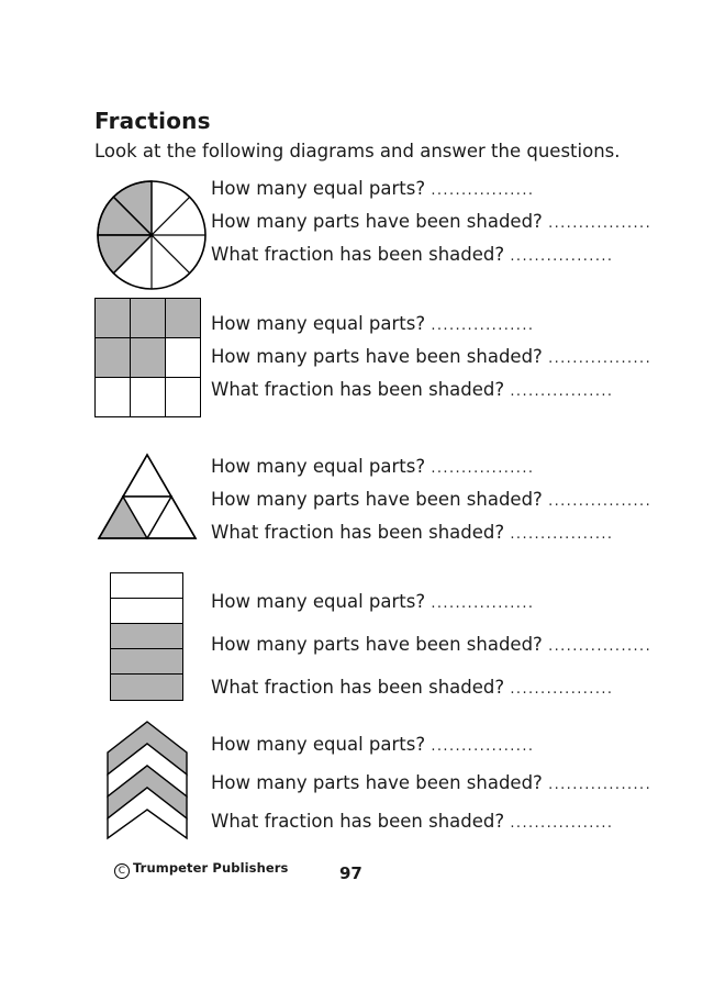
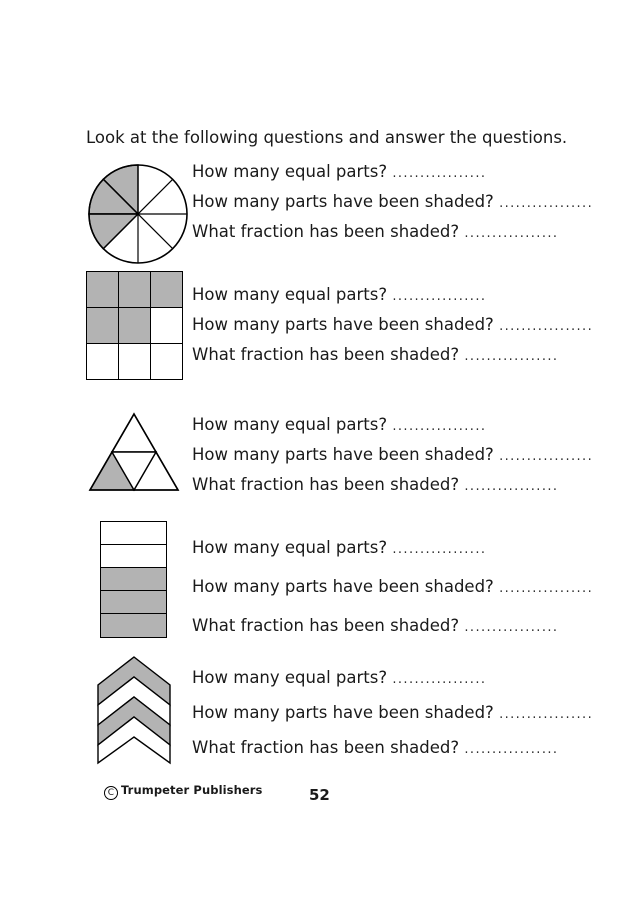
- Fractions
- Look at the following diagrams and answer the questions.
+ Look at the following questions and answer the questions.
  How many equal parts? .................
  How many parts have been shaded? .................
  What fraction has been shaded? .................
  How many equal parts? .................
  How many parts have been shaded? .................
  What fraction has been shaded? .................
  How many equal parts? .................
  How many parts have been shaded? .................
  What fraction has been shaded? .................
  How many equal parts? .................
  How many parts have been shaded? .................
  What fraction has been shaded? .................
  How many equal parts? .................
  How many parts have been shaded? .................
  What fraction has been shaded? .................
  C Trumpeter Publishers
- 97
+ 52
